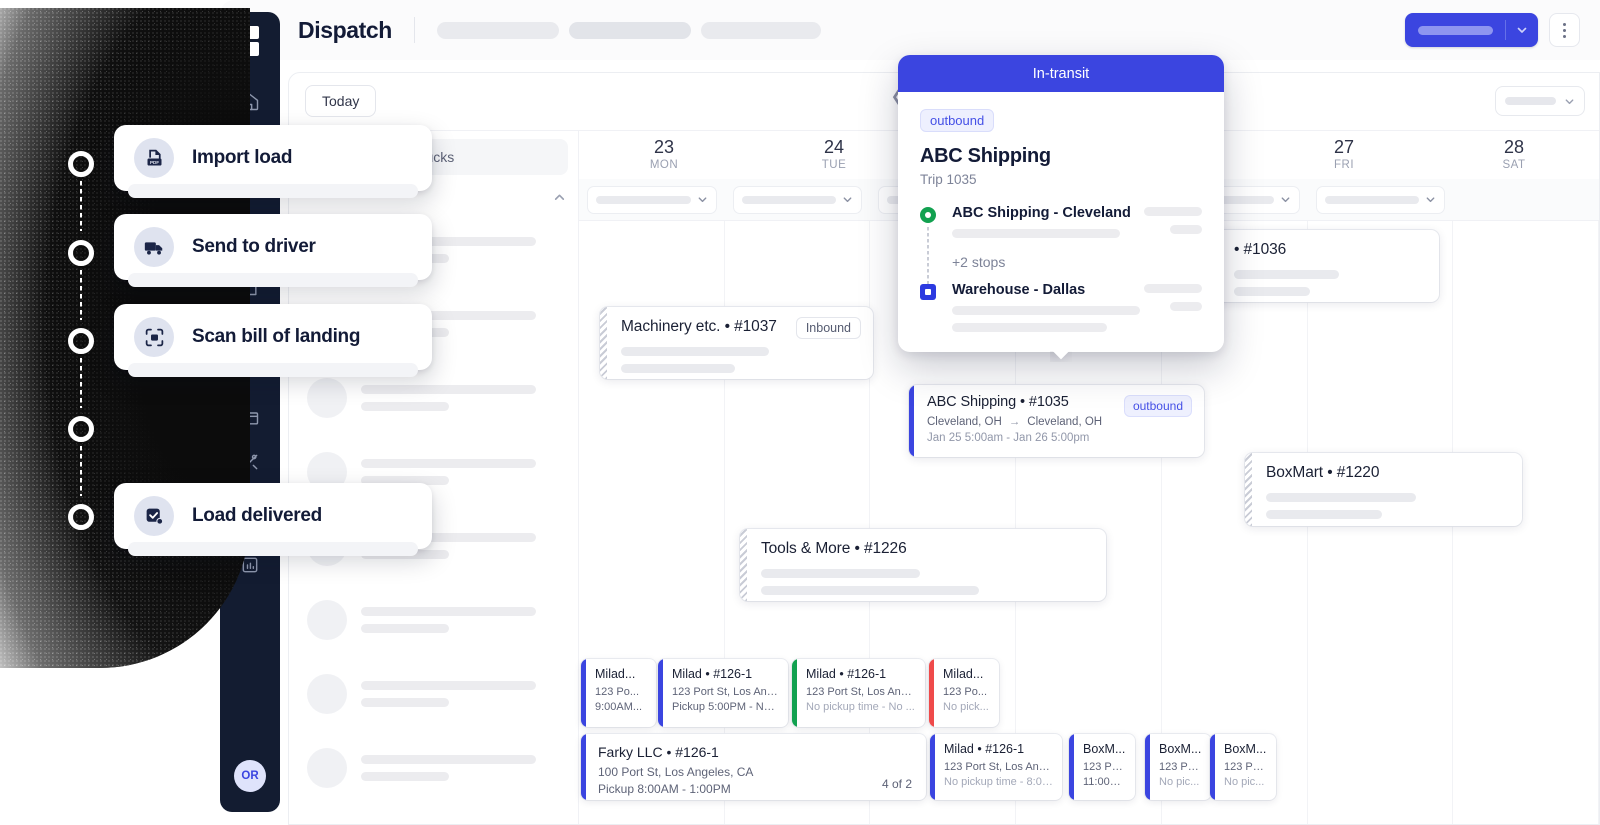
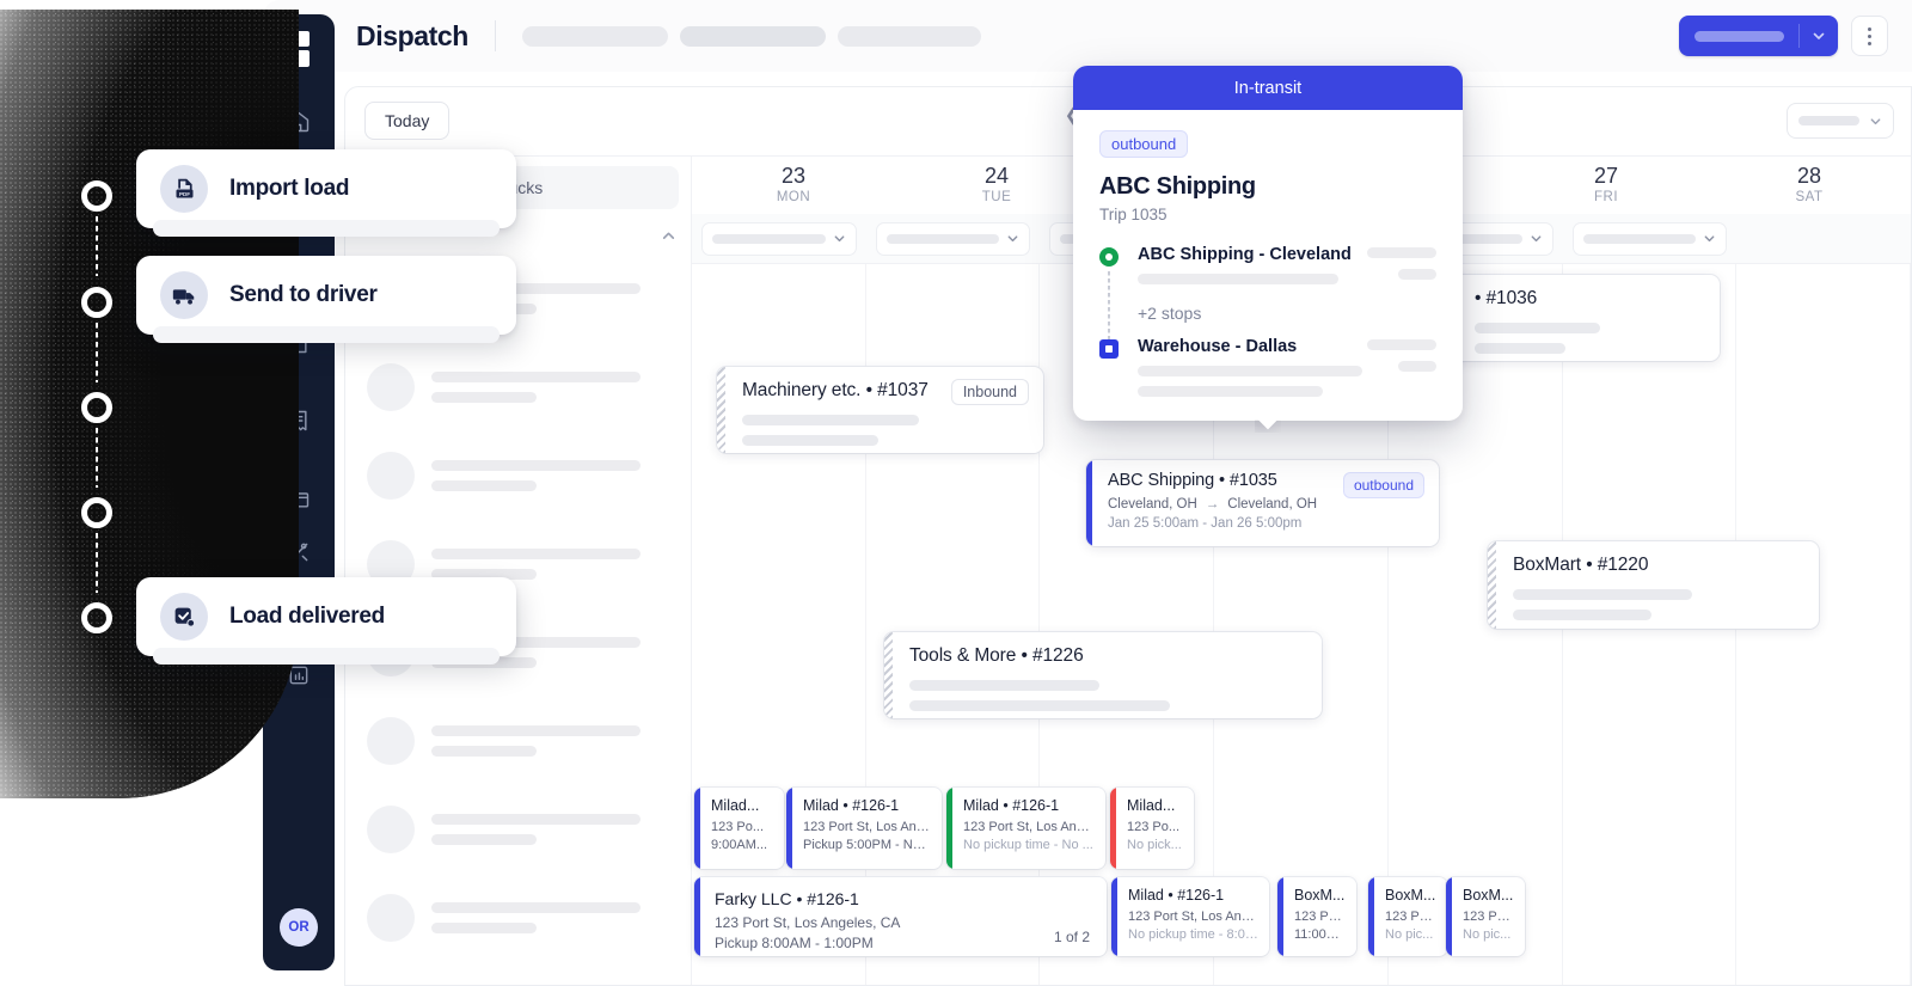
  Dispatch
  Today
  23
  MON
  24
  TUE
  27
  FRI
  28
  SAT
  Machinery etc. • #1037
  Inbound
  • #1036
  ABC Shipping • #1035
  outbound
  Cleveland, OH
  →
  Cleveland, OH
  Jan 25 5:00am - Jan 26 5:00pm
  BoxMart • #1220
  Tools & More • #1226
  Milad...
  123 Po...
  9:00AM...
  Milad • #126-1
  123 Port St, Los Ange
  Pickup 5:00PM - No ..
  Milad • #126-1
  123 Port St, Los Angel
  No pickup time - No ...
  Milad...
  123 Po...
  No pick...
  Farky LLC • #126-1
- 100 Port St, Los Angeles, CA
+ 123 Port St, Los Angeles, CA
  Pickup 8:00AM - 1:00PM
- 4 of 2
+ 1 of 2
  Milad • #126-1
  123 Port St, Los Angel
  No pickup time - 8:00A
  BoxM...
  123 Po...
  11:00AM
  BoxM...
  123 Po...
  No pic...
  BoxM...
  123 Po...
  No pic...
  OR
  Import load
  Send to driver
- Scan bill of landing
  Load delivered
  In-transit
  outbound
  ABC Shipping
  Trip 1035
  ABC Shipping - Cleveland
  +2 stops
  Warehouse - Dallas
